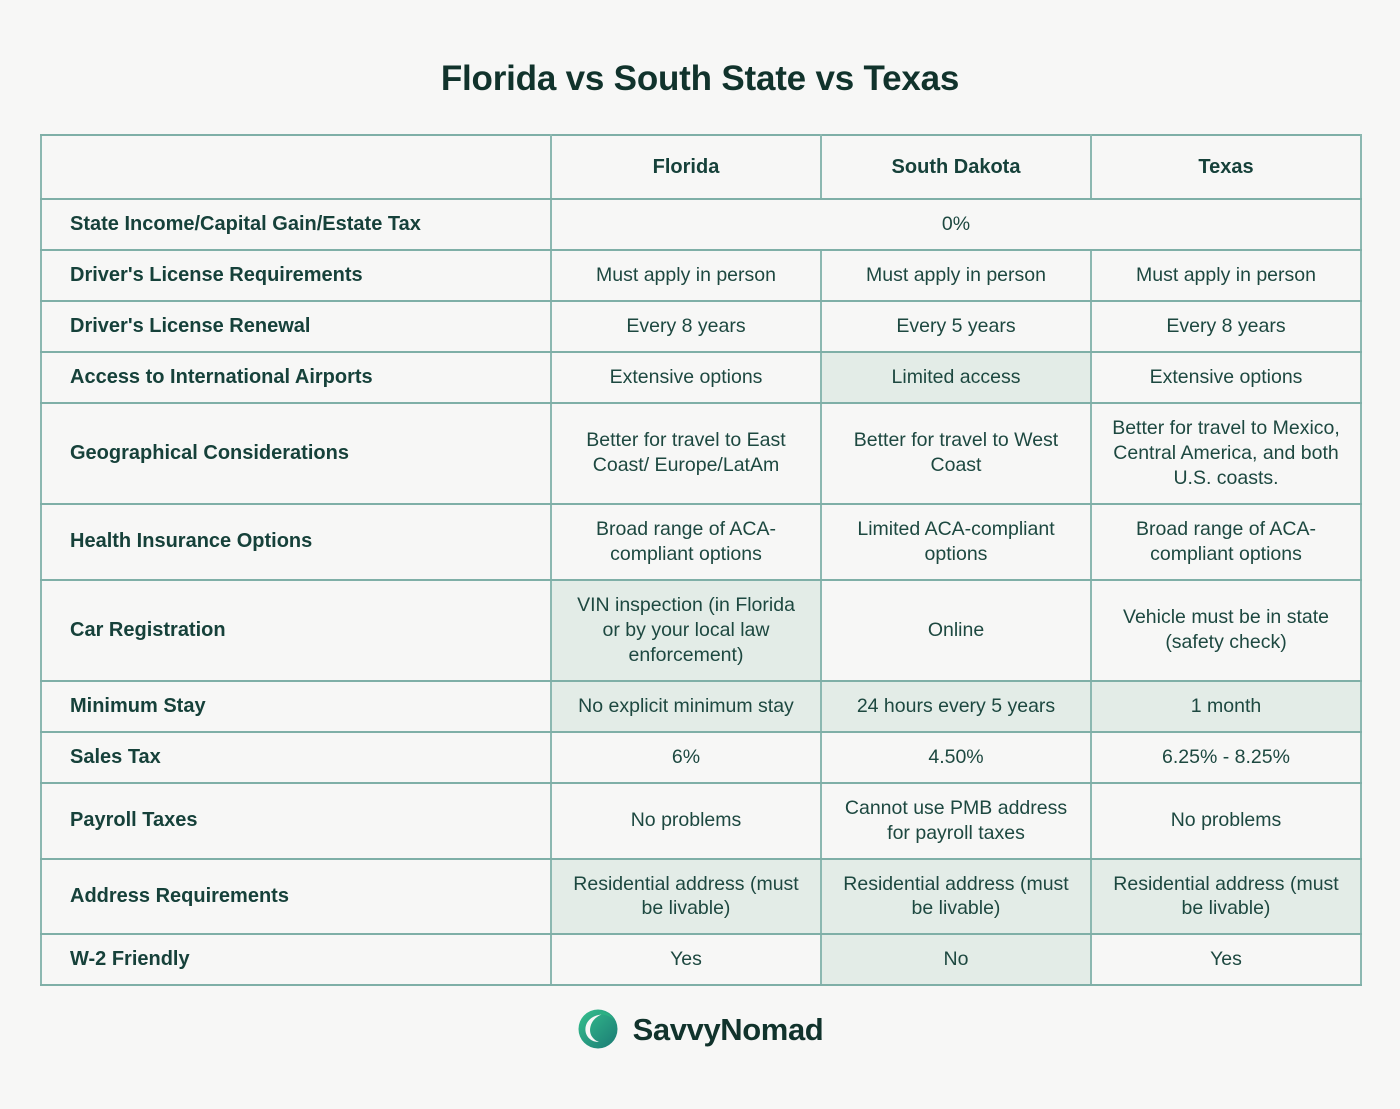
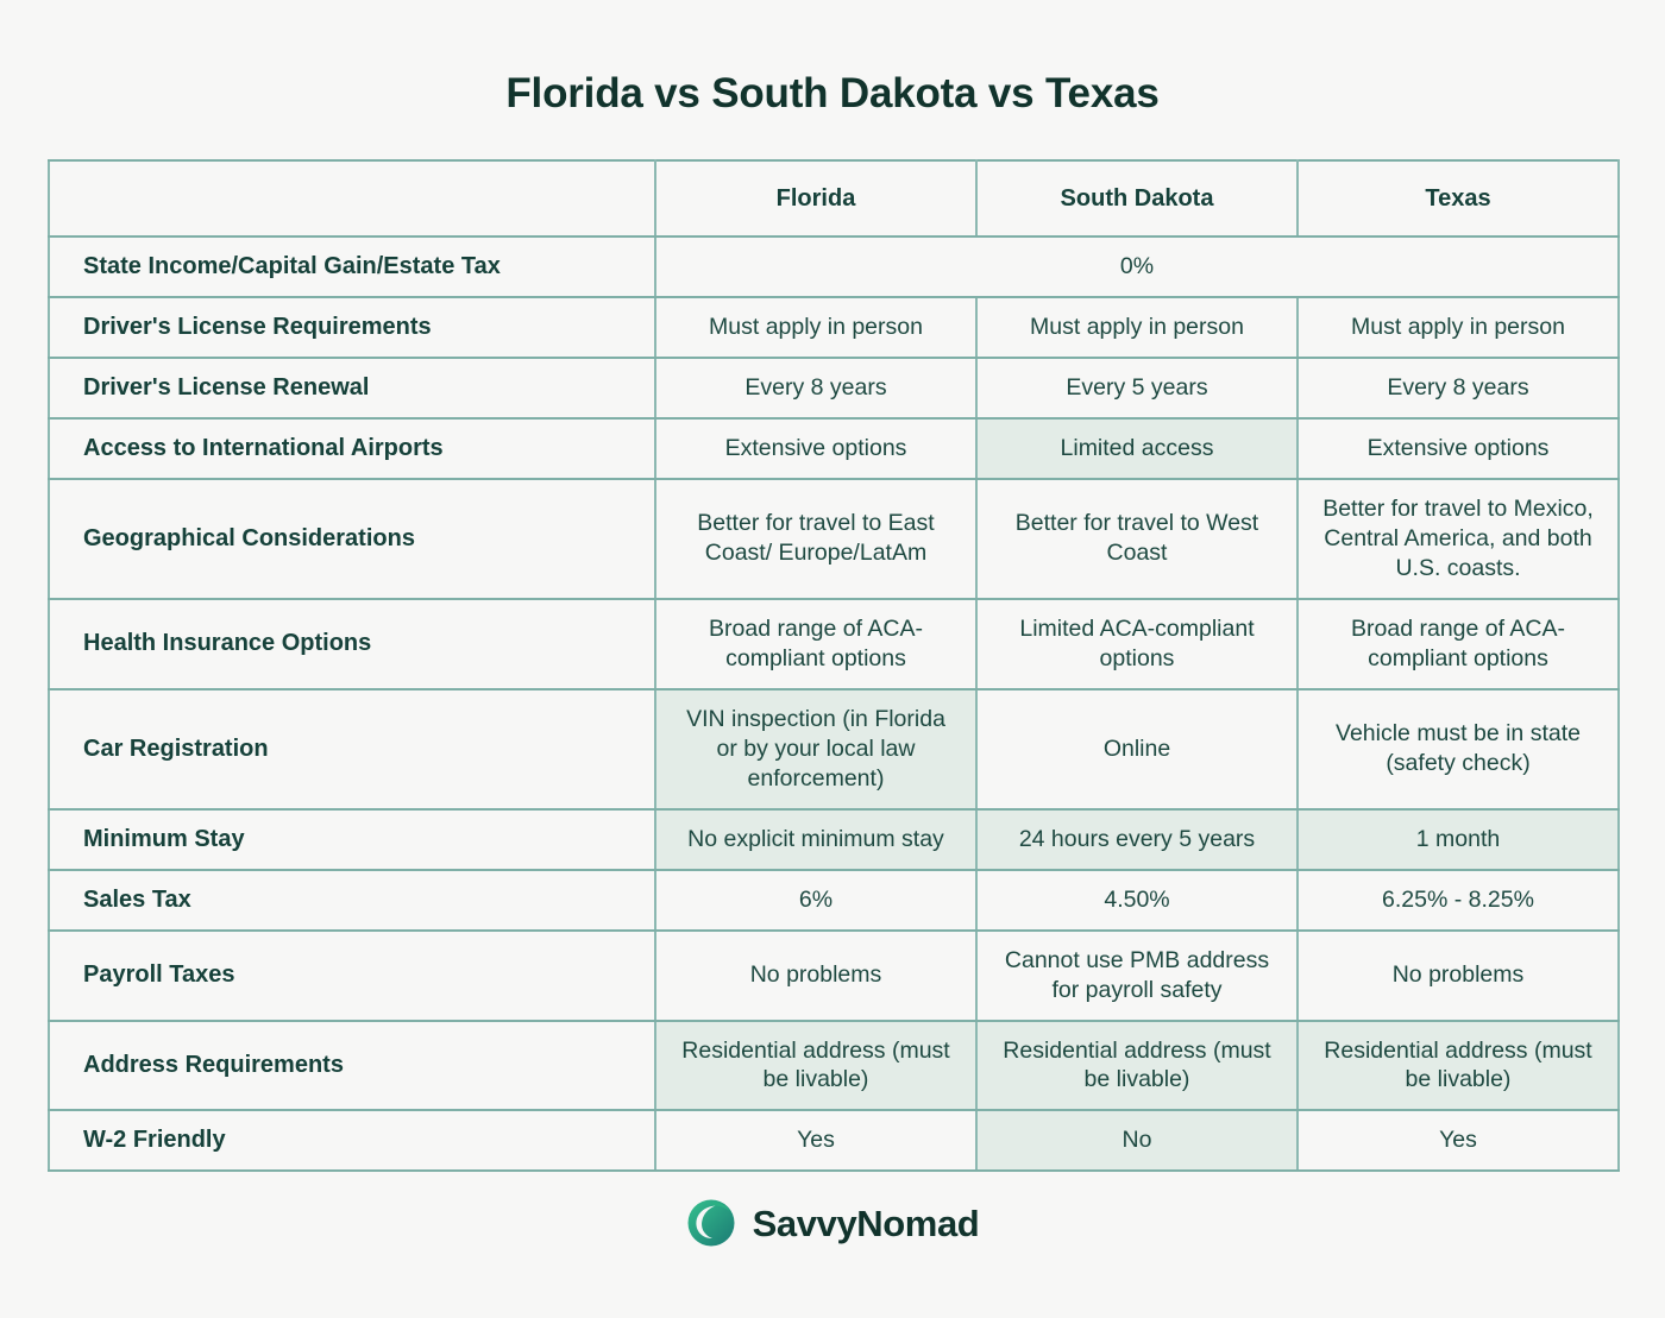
- Florida vs South State vs Texas
+ Florida vs South Dakota vs Texas
  	Florida	South Dakota	Texas
  State Income/Capital Gain/Estate Tax	0%
  Driver's License Requirements	Must apply in person	Must apply in person	Must apply in person
  Driver's License Renewal	Every 8 years	Every 5 years	Every 8 years
  Access to International Airports	Extensive options	Limited access	Extensive options
  Geographical Considerations	Better for travel to East Coast/ Europe/LatAm	Better for travel to West Coast	Better for travel to Mexico, Central America, and both U.S. coasts.
  Health Insurance Options	Broad range of ACA-compliant options	Limited ACA-compliant options	Broad range of ACA-compliant options
  Car Registration	VIN inspection (in Florida or by your local law enforcement)	Online	Vehicle must be in state (safety check)
  Minimum Stay	No explicit minimum stay	24 hours every 5 years	1 month
  Sales Tax	6%	4.50%	6.25% - 8.25%
- Payroll Taxes	No problems	Cannot use PMB address for payroll taxes	No problems
+ Payroll Taxes	No problems	Cannot use PMB address for payroll safety	No problems
  Address Requirements	Residential address (must be livable)	Residential address (must be livable)	Residential address (must be livable)
  W-2 Friendly	Yes	No	Yes
  SavvyNomad
